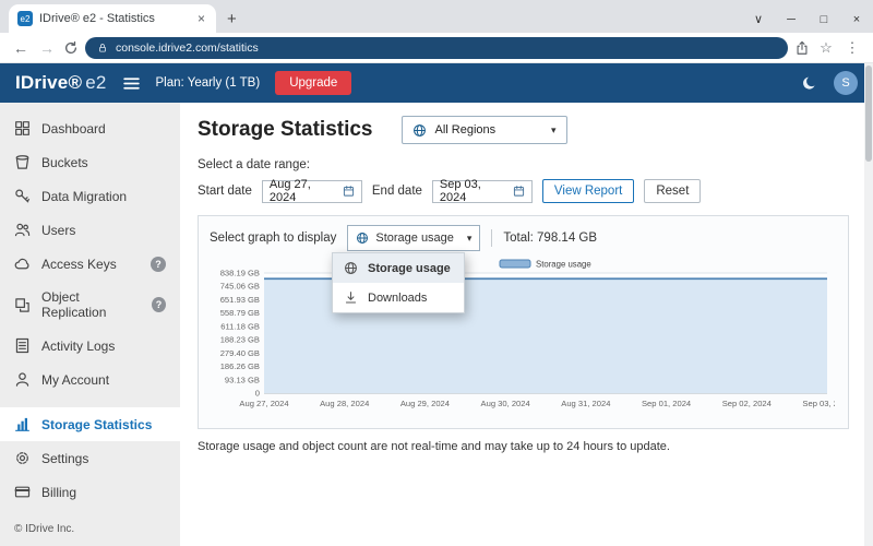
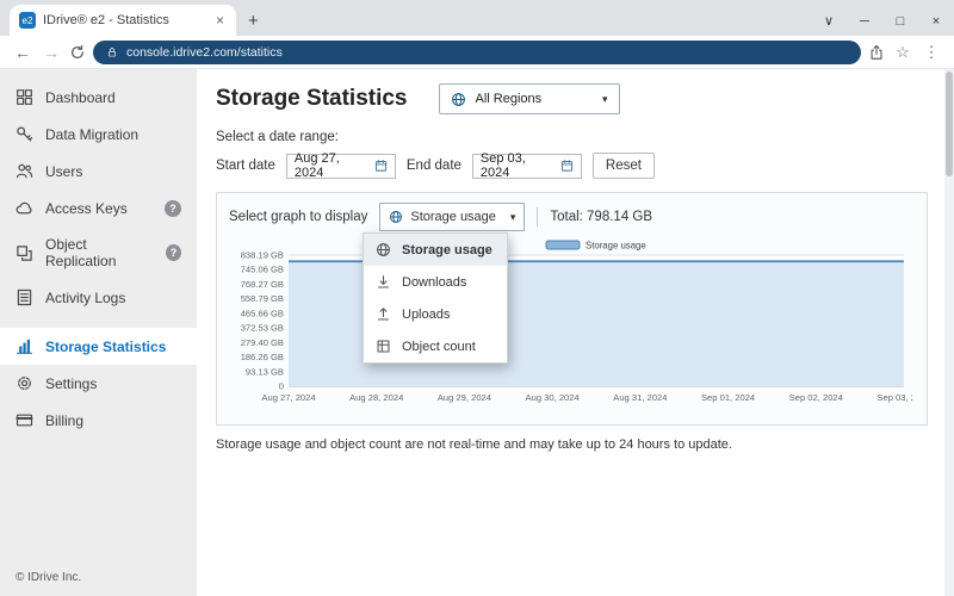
  e2
  IDrive® e2 - Statistics
  ×
  +
  ∨
  ─
  □
  ×
  ←
  →
  console.idrive2.com/statitics
  ☆
  ⋮
- IDrive® e2
- Plan: Yearly (1 TB)
- Upgrade
- S
  Dashboard
- Buckets
  Data Migration
  Users
  Access Keys
  ?
  Object Replication
  ?
  Activity Logs
- My Account
  Storage Statistics
  Settings
  Billing
  © IDrive Inc.
  Storage Statistics
  All Regions
  ▾
  Select a date range:
  Start date
  Aug 27, 2024
  End date
  Sep 03, 2024
- View Report
  Reset
  Select graph to display
  Storage usage
  ▾
  Total: 798.14 GB
  Storage usage
  Downloads
+ Uploads
+ Object count
  838.19 GB
  745.06 GB
- 651.93 GB
+ 768.27 GB
  558.79 GB
- 611.18 GB
+ 465.66 GB
- 188.23 GB
+ 372.53 GB
  279.40 GB
  186.26 GB
  93.13 GB
  0
  Aug 27, 2024
  Aug 28, 2024
  Aug 29, 2024
  Aug 30, 2024
  Aug 31, 2024
  Sep 01, 2024
  Sep 02, 2024
  Storage usage
  Storage usage and object count are not real-time and may take up to 24 hours to update.
